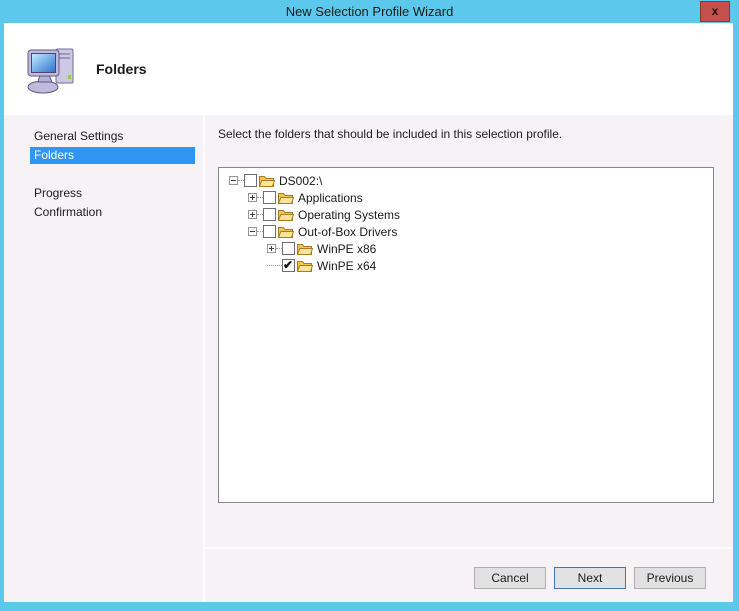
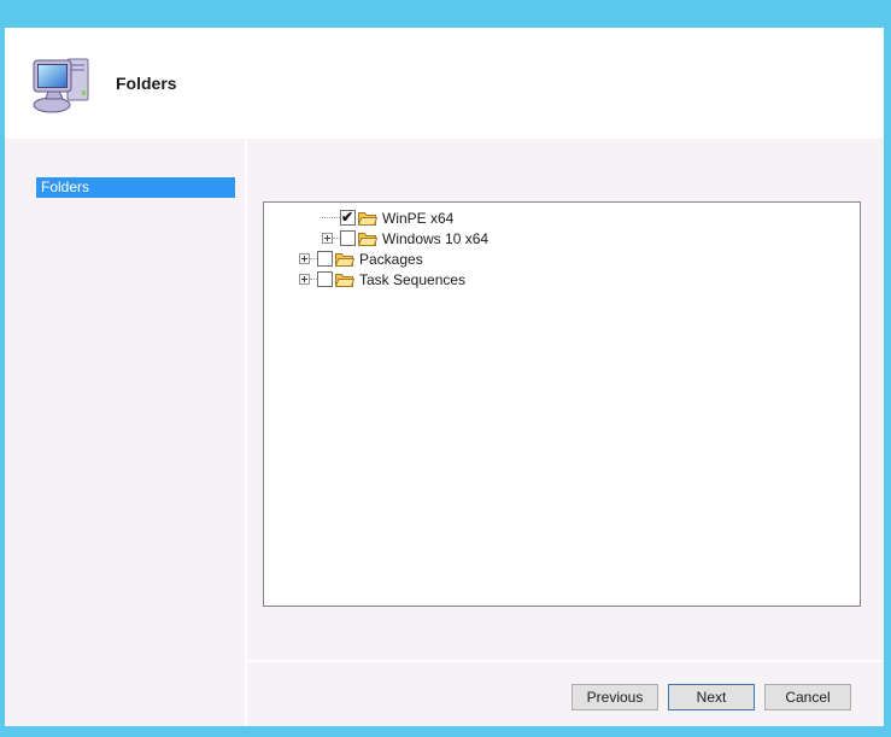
- New Selection Profile Wizard
- x
  Folders
- General Settings
  Folders
- Progress
- Confirmation
- Select the folders that should be included in this selection profile.
- DS002:\
- Applications
- Operating Systems
- Out-of-Box Drivers
- WinPE x86
  WinPE x64
+ Windows 10 x64
+ Packages
+ Task Sequences
- Cancel
+ Previous
  Next
- Previous
+ Cancel
